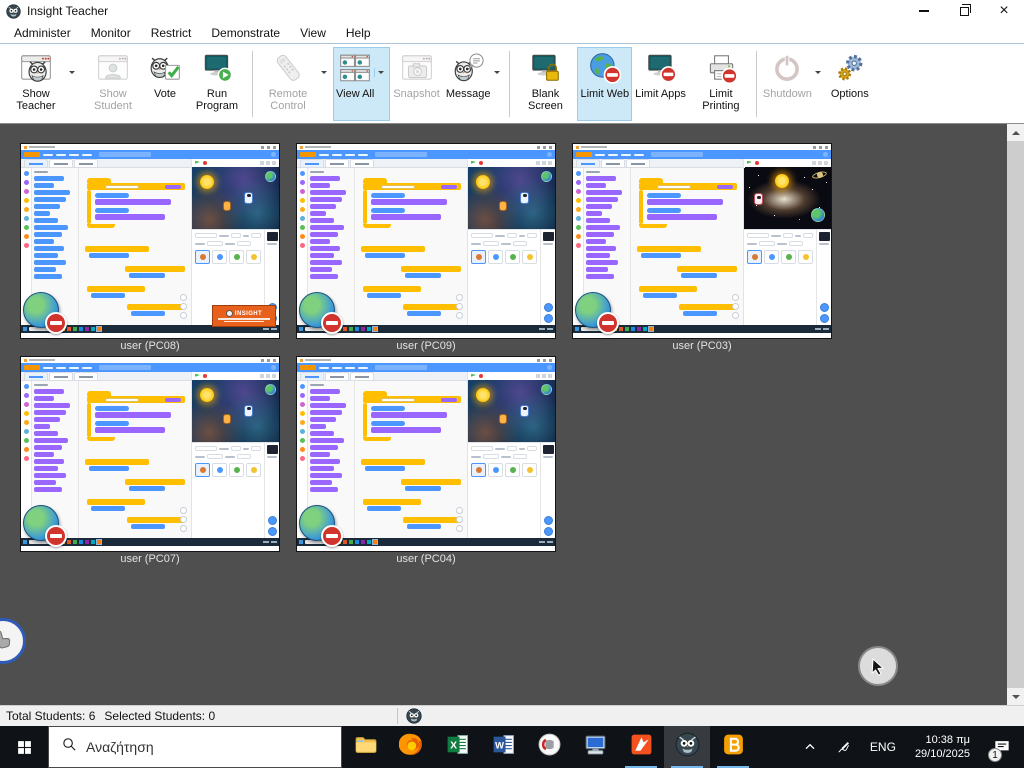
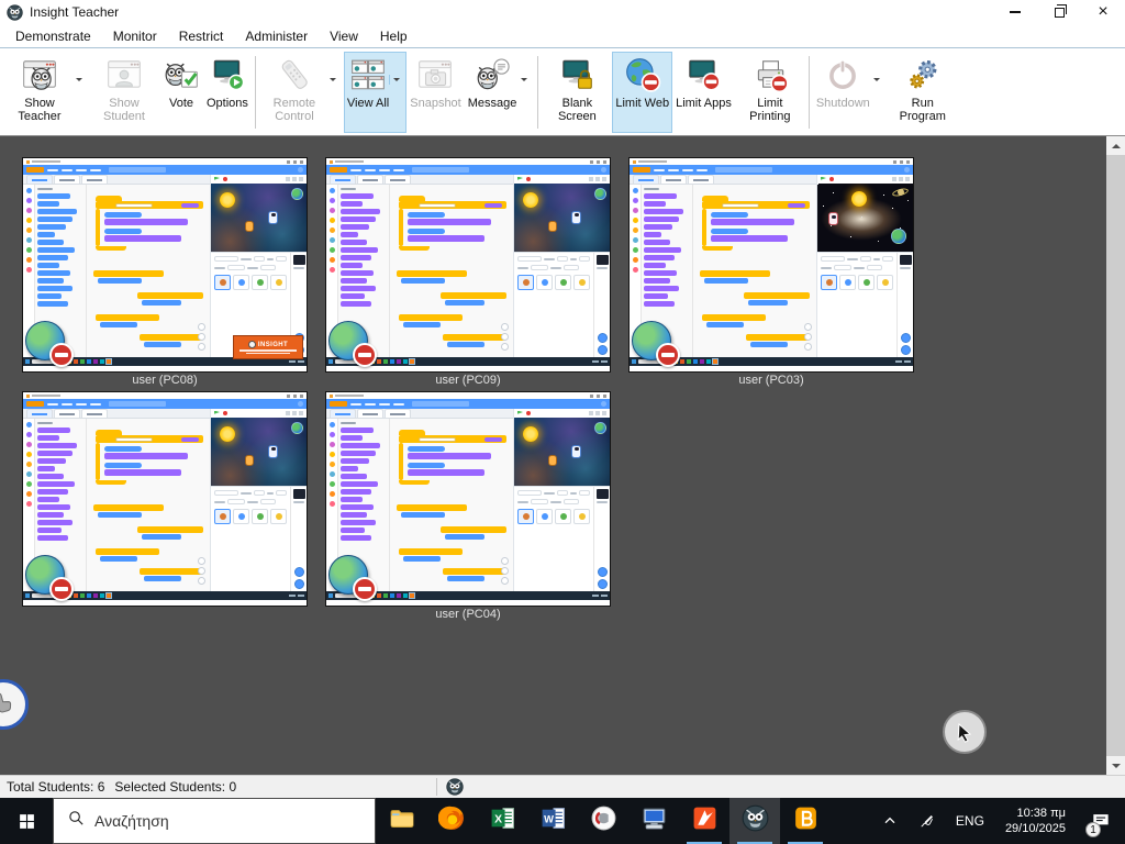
  Insight Teacher
  ×
- Administer
+ Demonstrate
  Monitor
  Restrict
- Demonstrate
+ Administer
  View
  Help
  Show Teacher
  Show Student
  Vote
- Run Program
+ Options
  Remote Control
  View All
  Snapshot
  Message
  Blank Screen
  Limit Web
  Limit Apps
  Limit Printing
  Shutdown
- Options
+ Run Program
  user (PC08)
  user (PC09)
  user (PC03)
- user (PC07)
  user (PC04)
  Total Students: 6
  Selected Students: 0
  Αναζήτηση
  X
  W
  ENG
  10:38 πμ
  29/10/2025
  1
